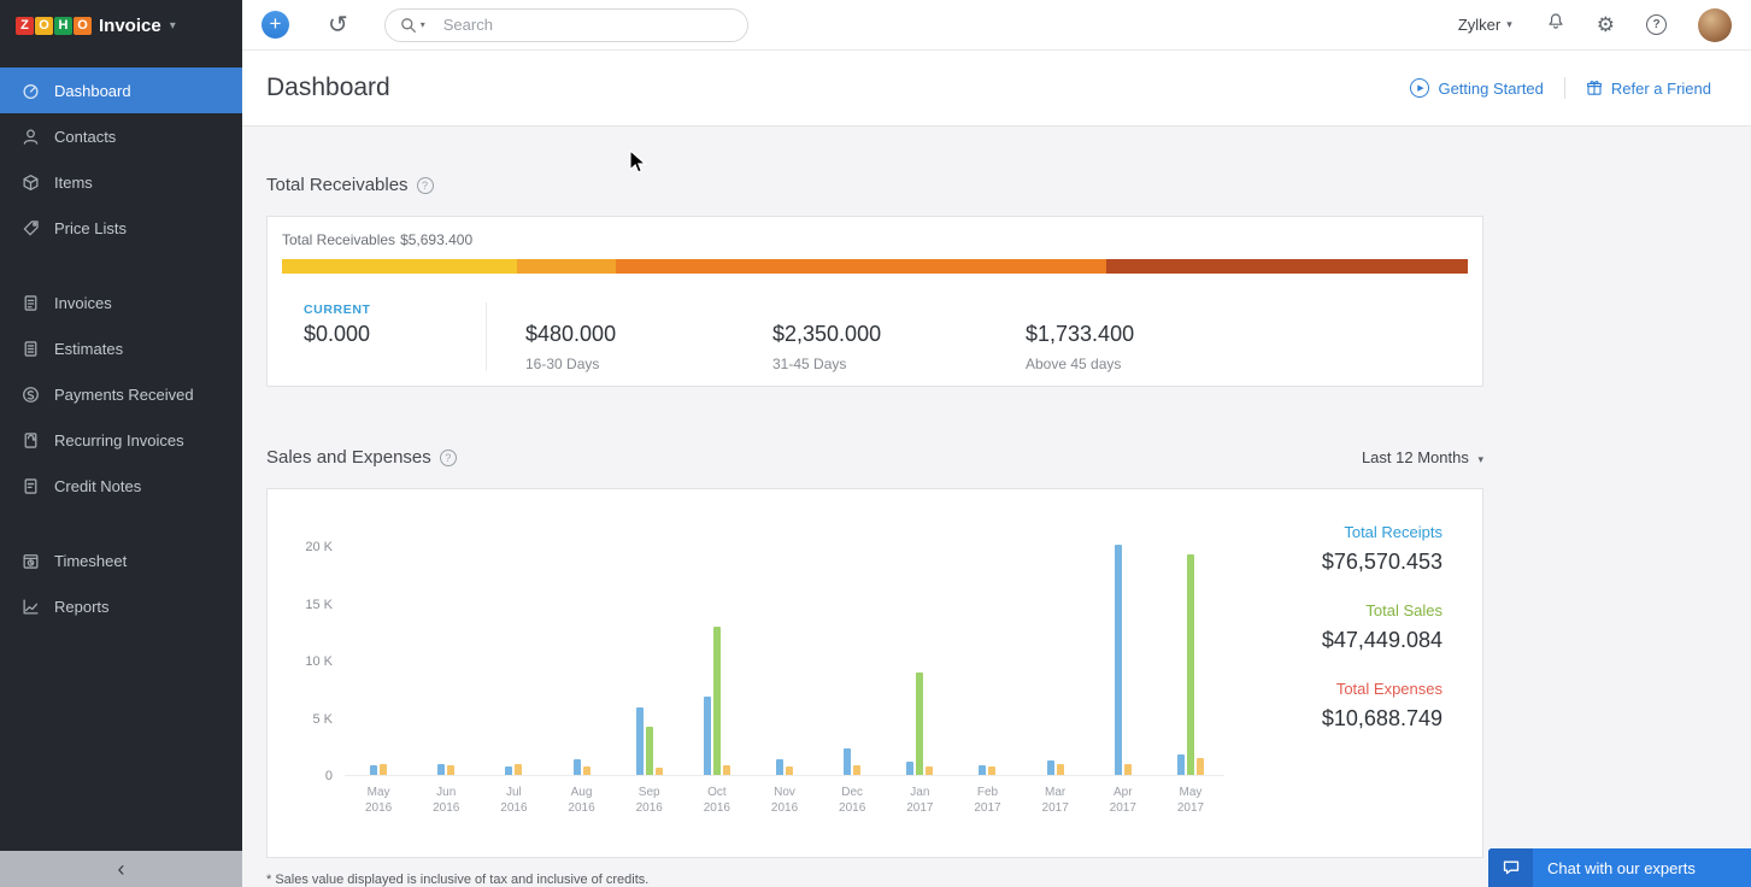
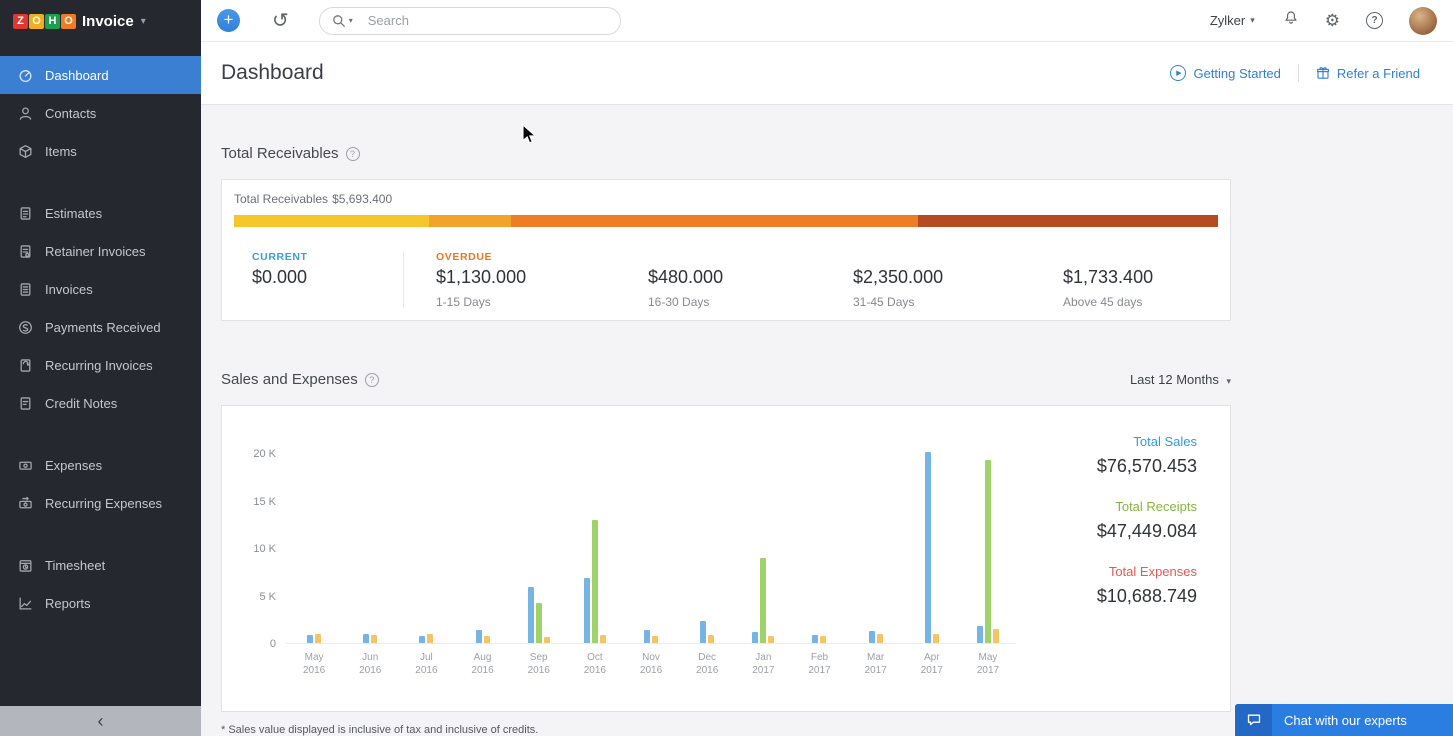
  Z
  O
  H
  O
  Invoice
  ▾
  Dashboard
  Contacts
  Items
- Price Lists
- Invoices
+ Estimates
+ Retainer Invoices
- Estimates
+ Invoices
  Payments Received
  Recurring Invoices
  Credit Notes
+ Expenses
+ Recurring Expenses
  Timesheet
  Reports
  ‹
  +
  ↺
  ▾
  Search
  Zylker
  ▾
  ⚙
  ?
  Dashboard
  Getting Started
  Refer a Friend
  Total Receivables
  ?
  Total Receivables $5,693.400
  CURRENT
  $0.000
+ OVERDUE
+ $1,130.000
+ 1-15 Days
  $480.000
  16-30 Days
  $2,350.000
  31-45 Days
  $1,733.400
  Above 45 days
  Sales and Expenses
  ?
  Last 12 Months ▾
  0
  5 K
  10 K
  15 K
  20 K
  May
  2016
  Jun
  2016
  Jul
  2016
  Aug
  2016
  Sep
  2016
  Oct
  2016
  Nov
  2016
  Dec
  2016
  Jan
  2017
  Feb
  2017
  Mar
  2017
  Apr
  2017
  May
  2017
- Total Receipts
+ Total Sales
  $76,570.453
- Total Sales
+ Total Receipts
  $47,449.084
  Total Expenses
  $10,688.749
  * Sales value displayed is inclusive of tax and inclusive of credits.
  Chat with our experts
